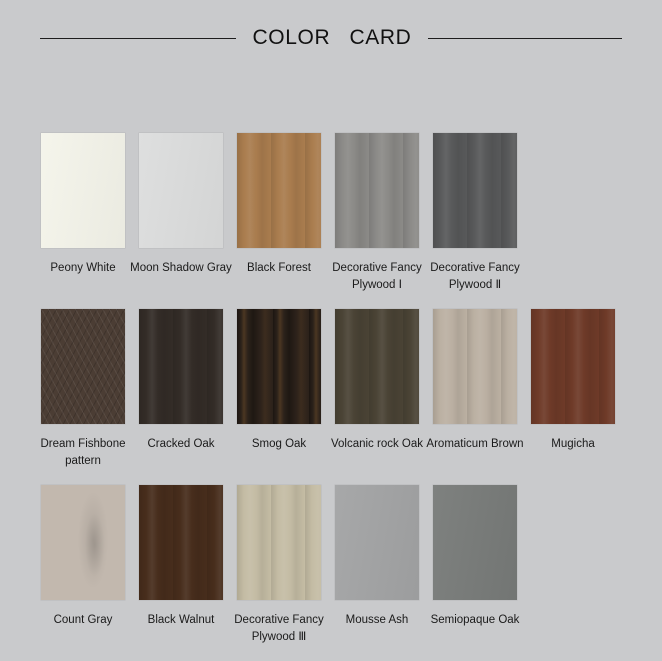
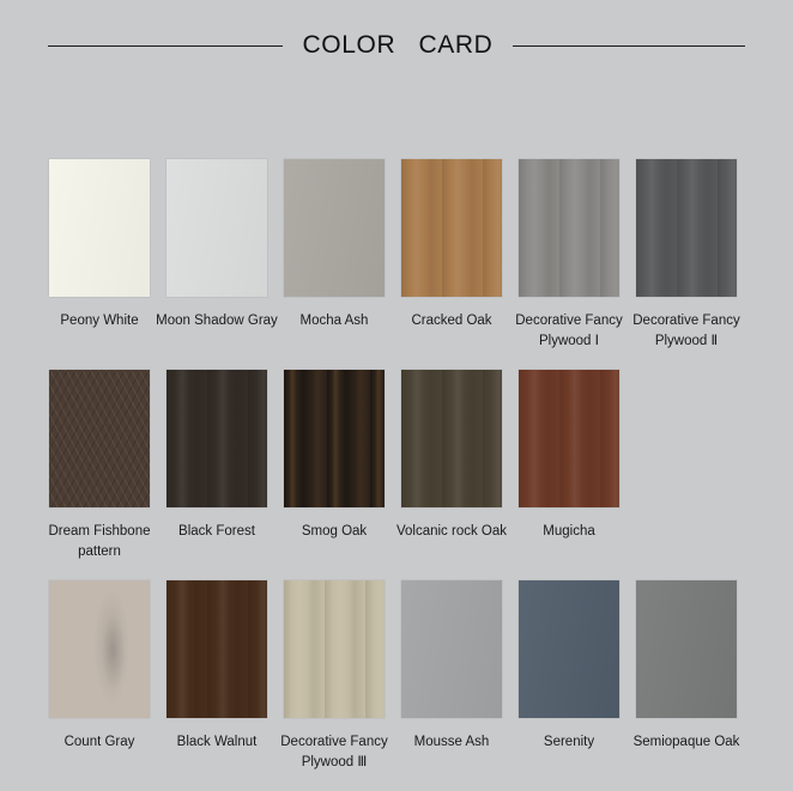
  COLOR CARD
  Peony White
  Moon Shadow Gray
+ Mocha Ash
- Black Forest
+ Cracked Oak
  Decorative Fancy
  Plywood Ⅰ
  Decorative Fancy
  Plywood Ⅱ
  Dream Fishbone
  pattern
- Cracked Oak
+ Black Forest
  Smog Oak
  Volcanic rock Oak
- Aromaticum Brown
  Mugicha
  Count Gray
  Black Walnut
  Decorative Fancy
  Plywood Ⅲ
  Mousse Ash
+ Serenity
  Semiopaque Oak
